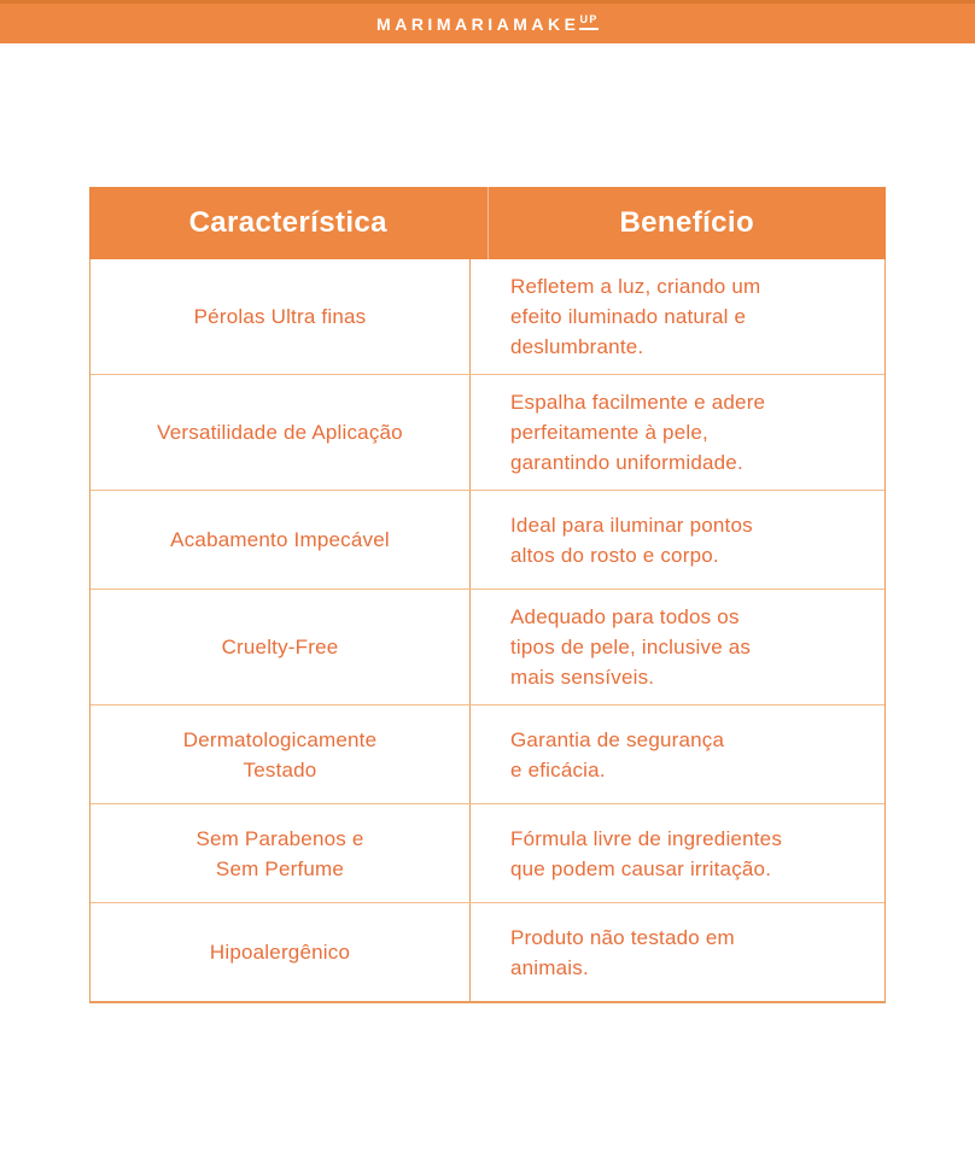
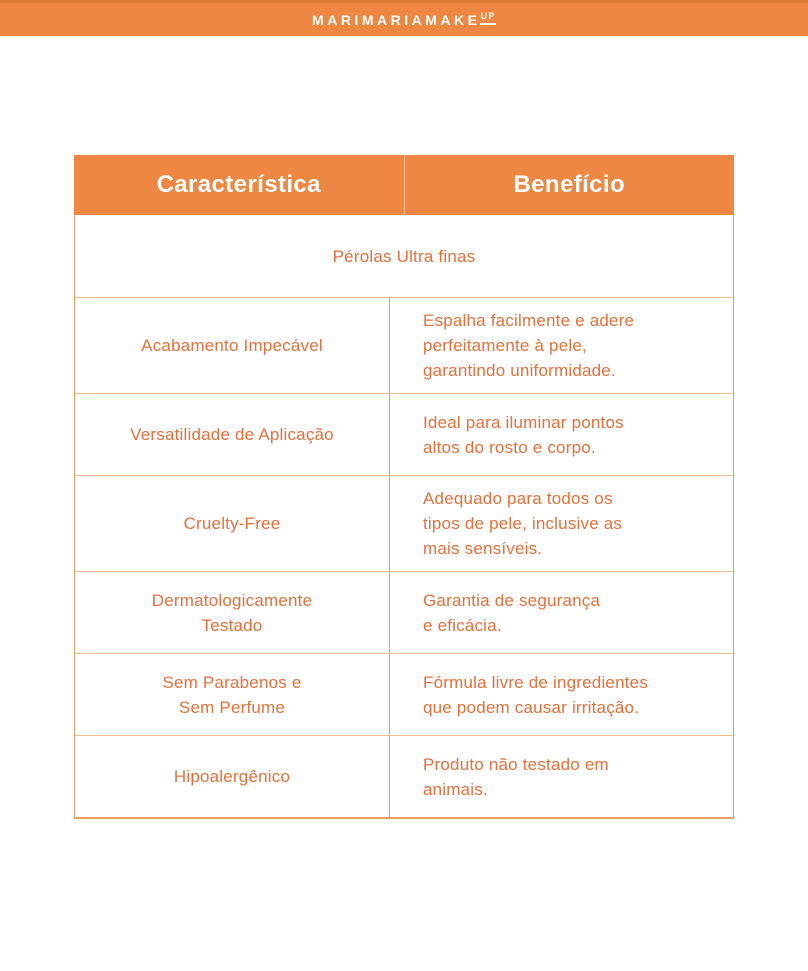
  MARIMARIAMAKE
  UP
  Característica
  Benefício
  Pérolas Ultra finas
- Refletem a luz, criando um
- efeito iluminado natural e
- deslumbrante.
- Versatilidade de Aplicação
+ Acabamento Impecável
  Espalha facilmente e adere
  perfeitamente à pele,
  garantindo uniformidade.
- Acabamento Impecável
+ Versatilidade de Aplicação
  Ideal para iluminar pontos
  altos do rosto e corpo.
  Cruelty-Free
  Adequado para todos os
  tipos de pele, inclusive as
  mais sensíveis.
  Dermatologicamente
  Testado
  Garantia de segurança
  e eficácia.
  Sem Parabenos e
  Sem Perfume
  Fórmula livre de ingredientes
  que podem causar irritação.
  Hipoalergênico
  Produto não testado em
  animais.
